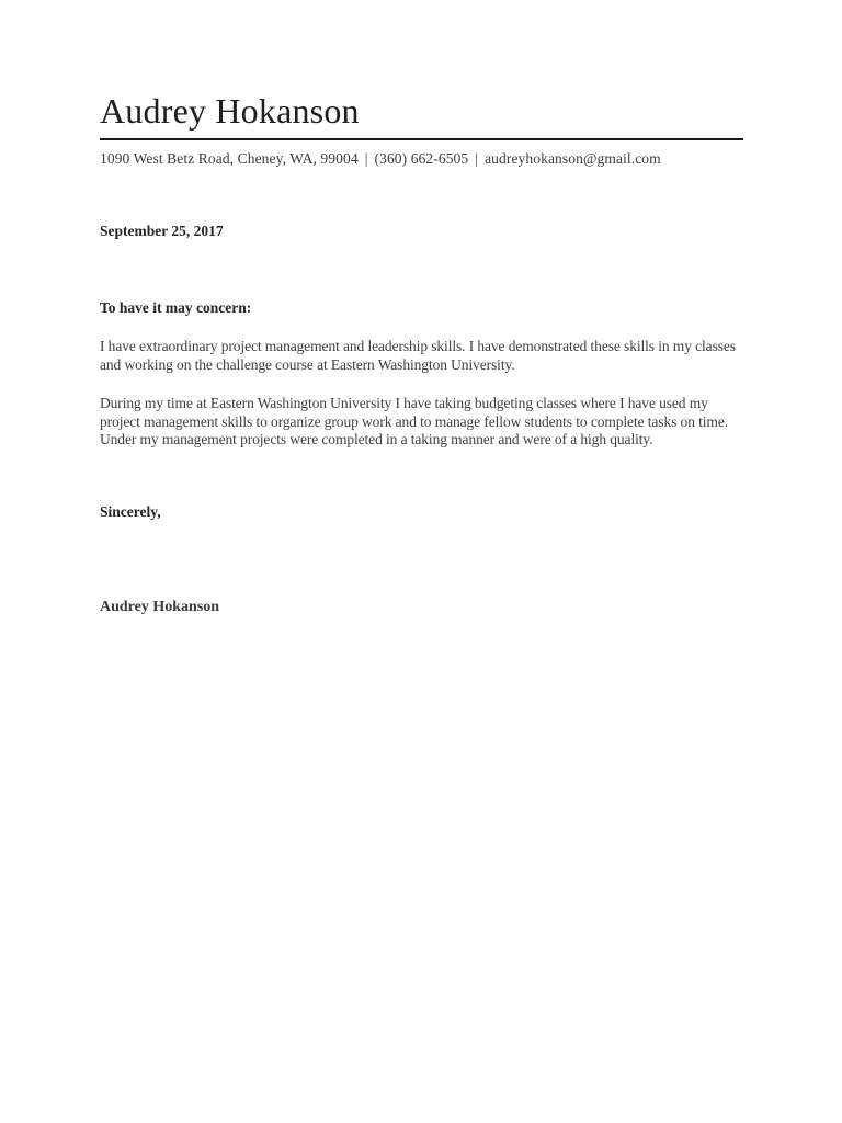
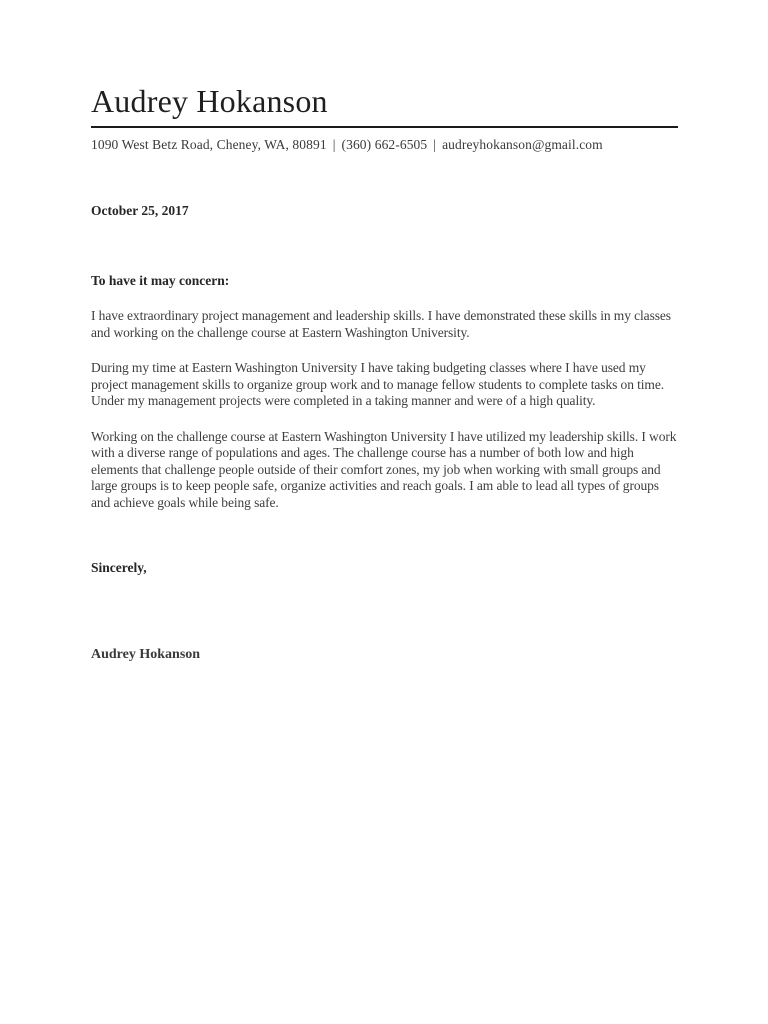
  Audrey Hokanson
- 1090 West Betz Road, Cheney, WA, 99004 | (360) 662-6505 | audreyhokanson@gmail.com
+ 1090 West Betz Road, Cheney, WA, 80891 | (360) 662-6505 | audreyhokanson@gmail.com
- September 25, 2017
+ October 25, 2017
  To have it may concern:
  I have extraordinary project management and leadership skills. I have demonstrated these skills in my classes and working on the challenge course at Eastern Washington University.
  During my time at Eastern Washington University I have taking budgeting classes where I have used my project management skills to organize group work and to manage fellow students to complete tasks on time. Under my management projects were completed in a taking manner and were of a high quality.
+ Working on the challenge course at Eastern Washington University I have utilized my leadership skills. I work with a diverse range of populations and ages. The challenge course has a number of both low and high elements that challenge people outside of their comfort zones, my job when working with small groups and large groups is to keep people safe, organize activities and reach goals. I am able to lead all types of groups and achieve goals while being safe.
  Sincerely,
  Audrey Hokanson
